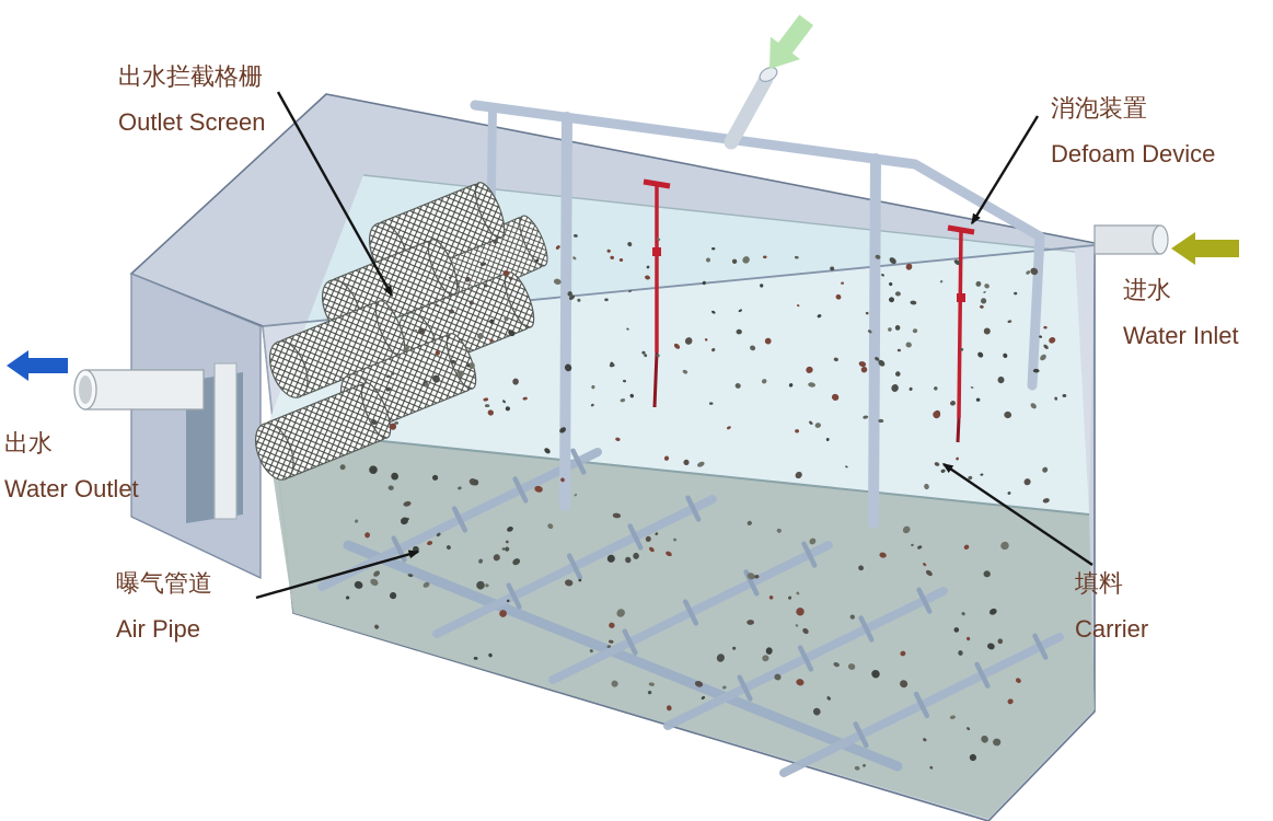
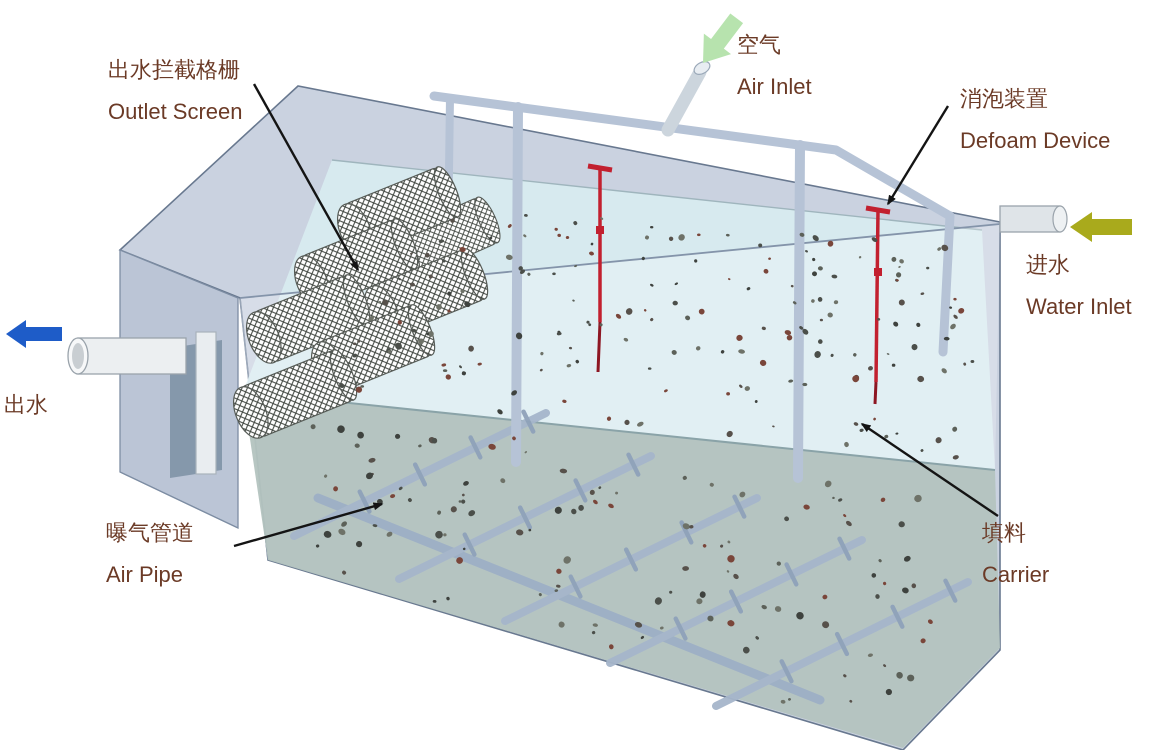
  出水拦截格栅
  Outlet Screen
+ 空气
+ Air Inlet
  消泡装置
  Defoam Device
  进水
  Water Inlet
  出水
- Water Outlet
  曝气管道
  Air Pipe
  填料
  Carrier
